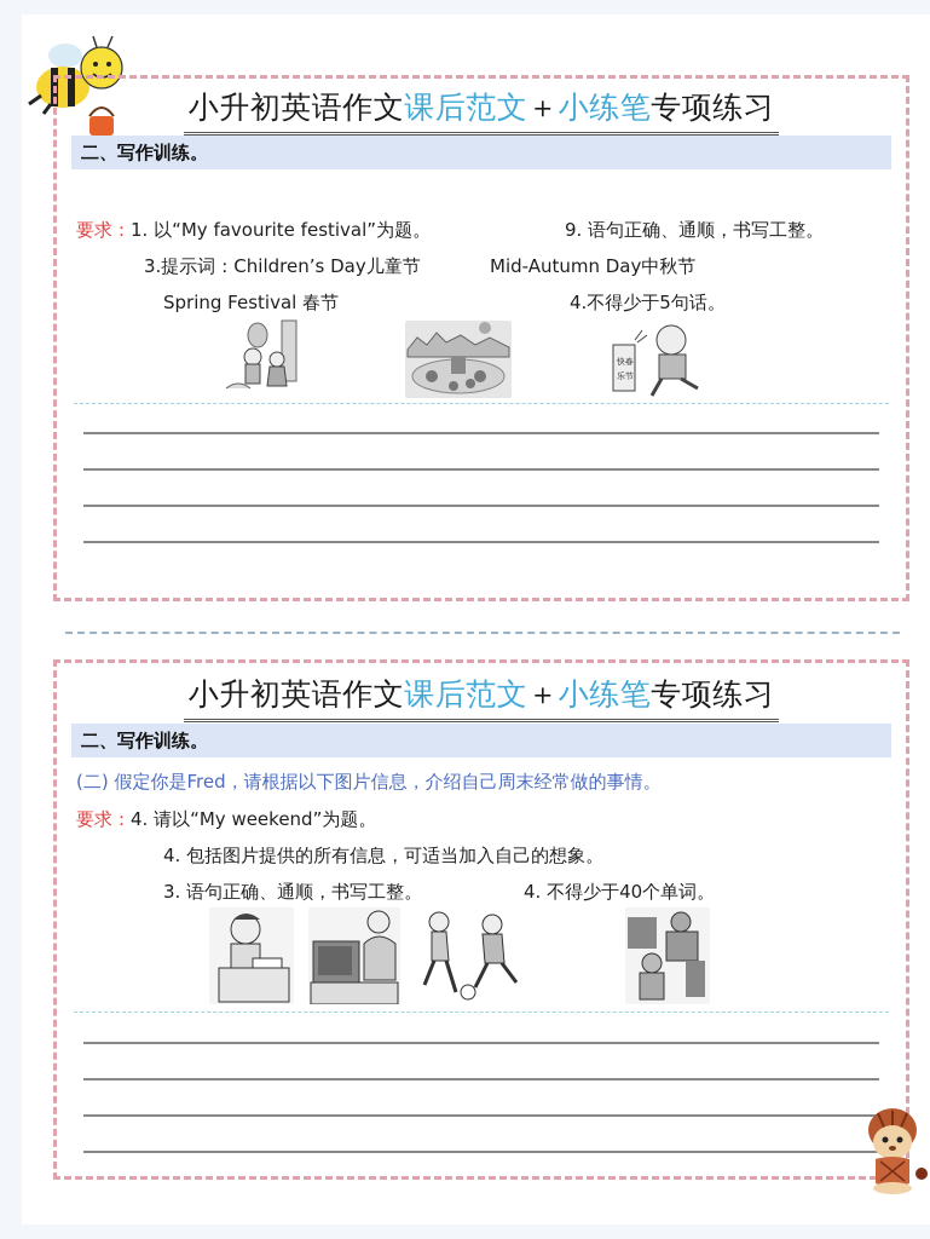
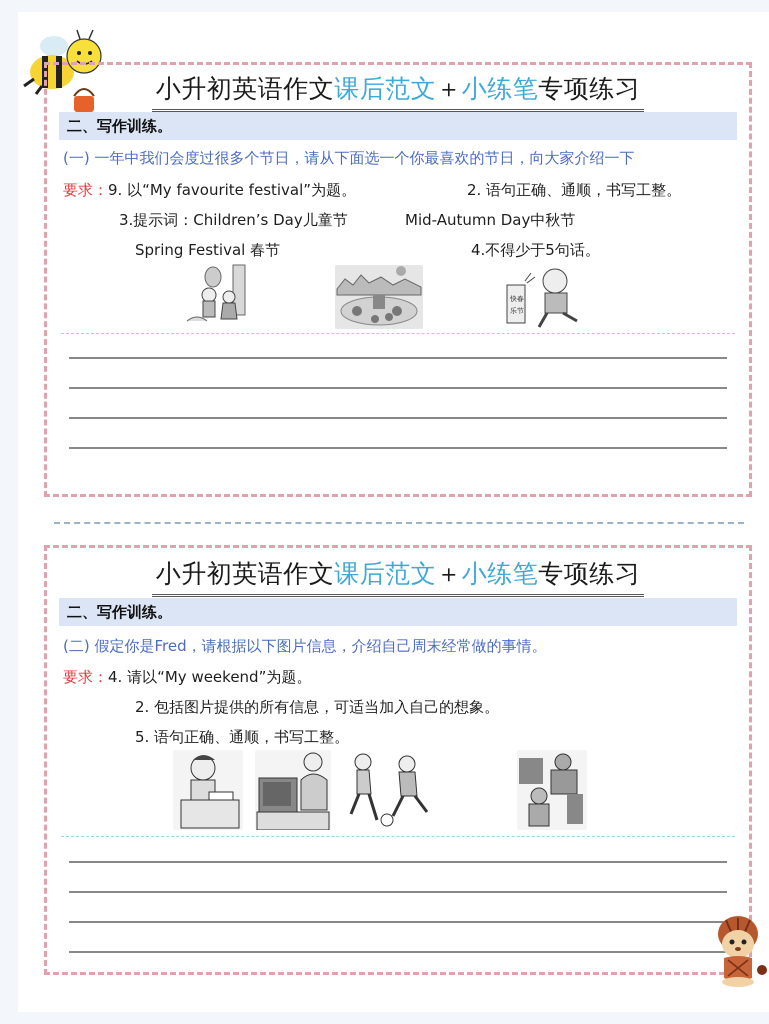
  小升初英语作文课后范文＋小练笔专项练习
  二、写作训练。
+ (一) 一年中我们会度过很多个节日，请从下面选一个你最喜欢的节日，向大家介绍一下
- 要求：1. 以“My favourite festival”为题。
+ 要求：9. 以“My favourite festival”为题。
- 9. 语句正确、通顺，书写工整。
+ 2. 语句正确、通顺，书写工整。
  3.提示词：Children’s Day儿童节
  Mid-Autumn Day中秋节
  Spring Festival 春节
  4.不得少于5句话。
  快春
  乐节
  小升初英语作文课后范文＋小练笔专项练习
  二、写作训练。
  (二) 假定你是Fred，请根据以下图片信息，介绍自己周末经常做的事情。
  要求：4. 请以“My weekend”为题。
- 4. 包括图片提供的所有信息，可适当加入自己的想象。
+ 2. 包括图片提供的所有信息，可适当加入自己的想象。
- 3. 语句正确、通顺，书写工整。
+ 5. 语句正确、通顺，书写工整。
- 4. 不得少于40个单词。
